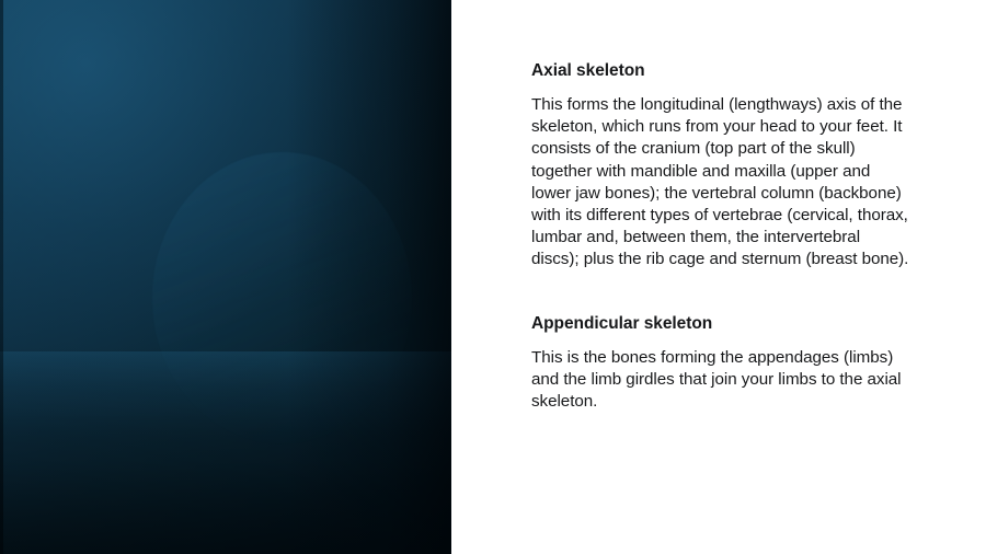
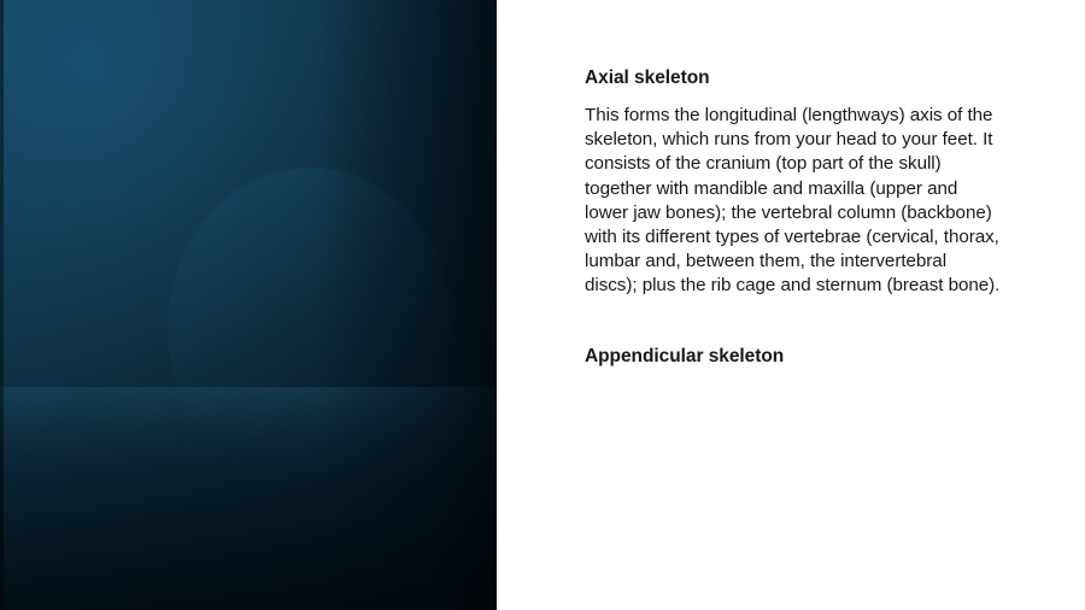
  Axial skeleton
  This forms the longitudinal (lengthways) axis of the skeleton, which runs from your head to your feet. It consists of the cranium (top part of the skull) together with mandible and maxilla (upper and lower jaw bones); the vertebral column (backbone) with its different types of vertebrae (cervical, thorax, lumbar and, between them, the intervertebral discs); plus the rib cage and sternum (breast bone).
  Appendicular skeleton
- This is the bones forming the appendages (limbs) and the limb girdles that join your limbs to the axial skeleton.
